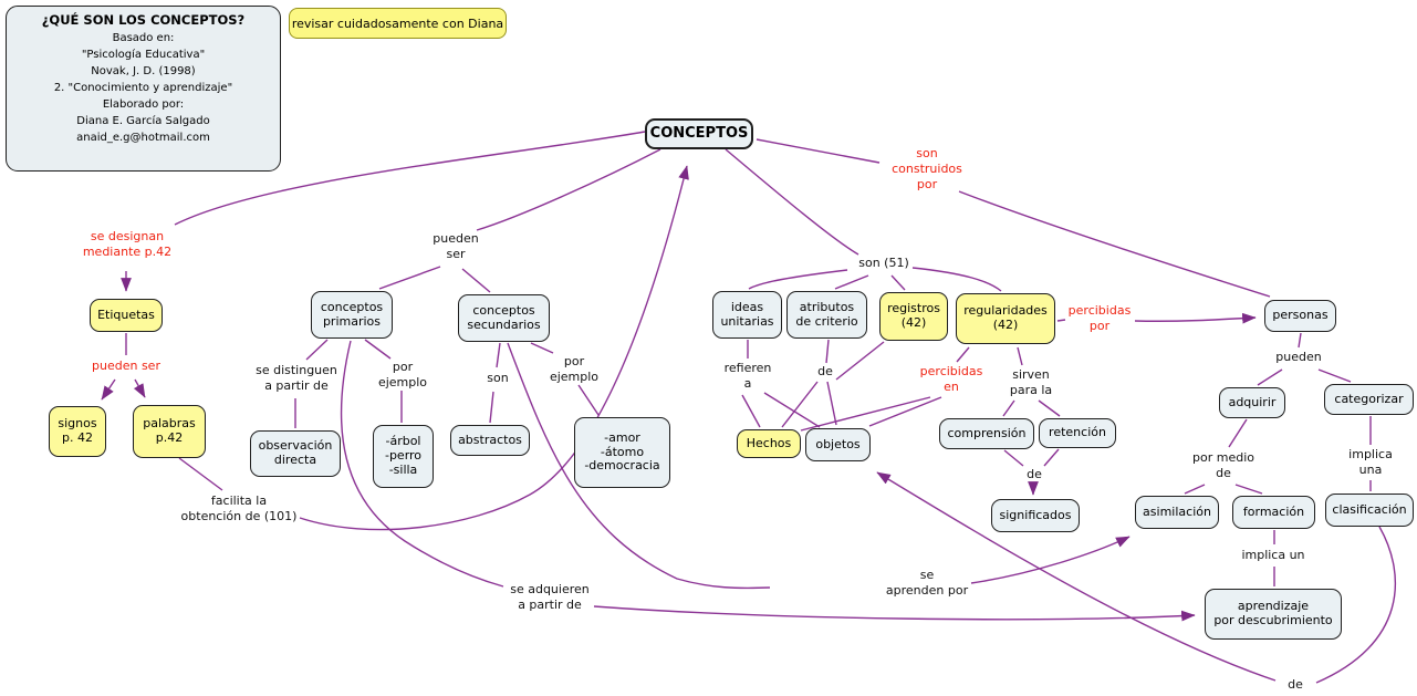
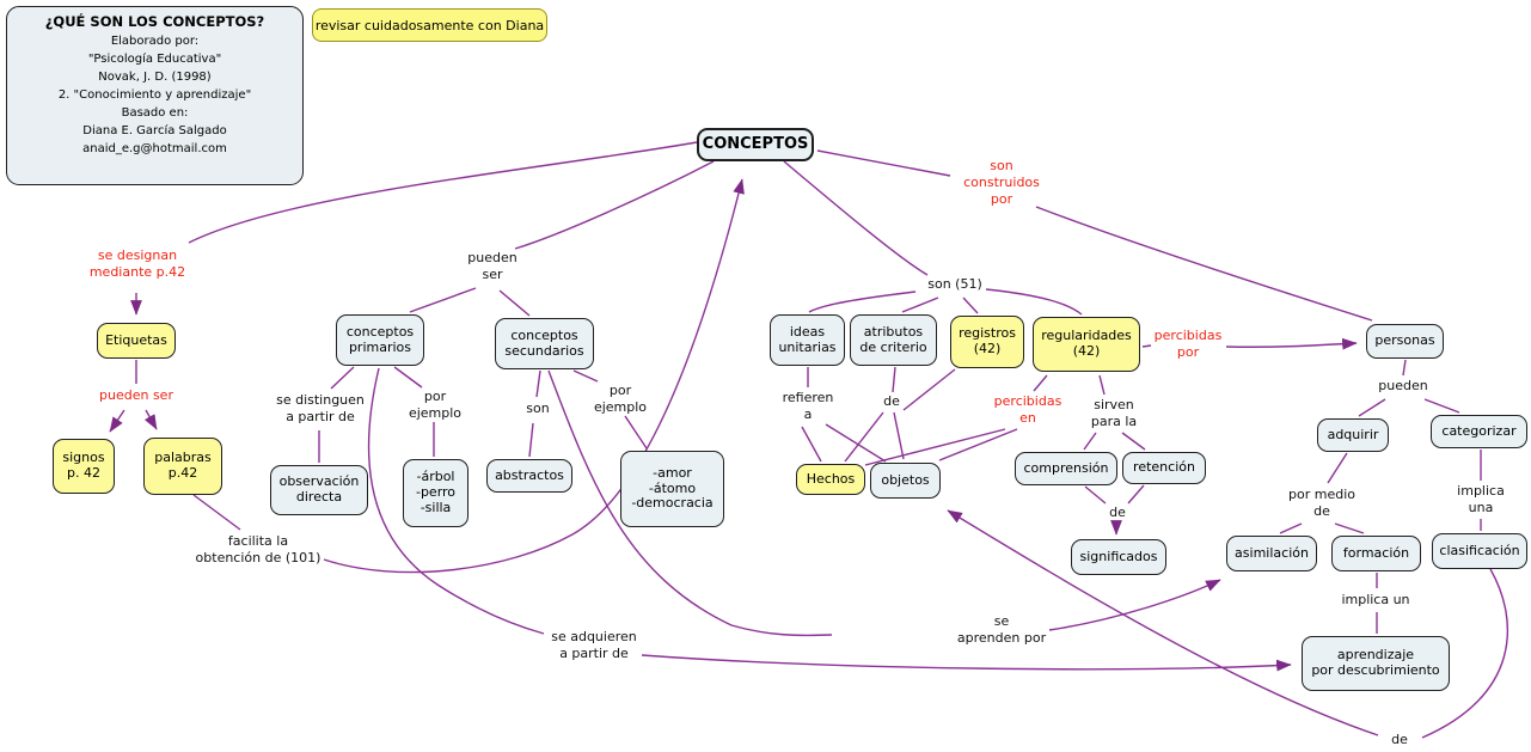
  ¿QUÉ SON LOS CONCEPTOS?
- Basado en:
+ Elaborado por:
  "Psicología Educativa"
  Novak, J. D. (1998)
  2. "Conocimiento y aprendizaje"
- Elaborado por:
+ Basado en:
  Diana E. García Salgado
  anaid_e.g@hotmail.com
  revisar cuidadosamente con Diana
  CONCEPTOS
  Etiquetas
  signos
  p. 42
  palabras
  p.42
  conceptos
  primarios
  conceptos
  secundarios
  observación
  directa
  -árbol
  -perro
  -silla
  abstractos
  -amor
  -átomo
  -democracia
  ideas
  unitarias
  atributos
  de criterio
  registros
  (42)
  regularidades
  (42)
  Hechos
  objetos
  comprensión
  retención
  significados
  personas
  adquirir
  categorizar
  asimilación
  formación
  clasificación
  aprendizaje
  por descubrimiento
  se designan
  mediante p.42
  pueden ser
  facilita la
  obtención de (101)
  pueden
  ser
  se distinguen
  a partir de
  por
  ejemplo
  son
  por
  ejemplo
  son (51)
  son
  construidos
  por
  refieren
  a
  de
  percibidas
  en
  sirven
  para la
  percibidas
  por
  pueden
  por medio
  de
  implica
  una
  implica un
  de
  de
  se adquieren
  a partir de
  se
  aprenden por
